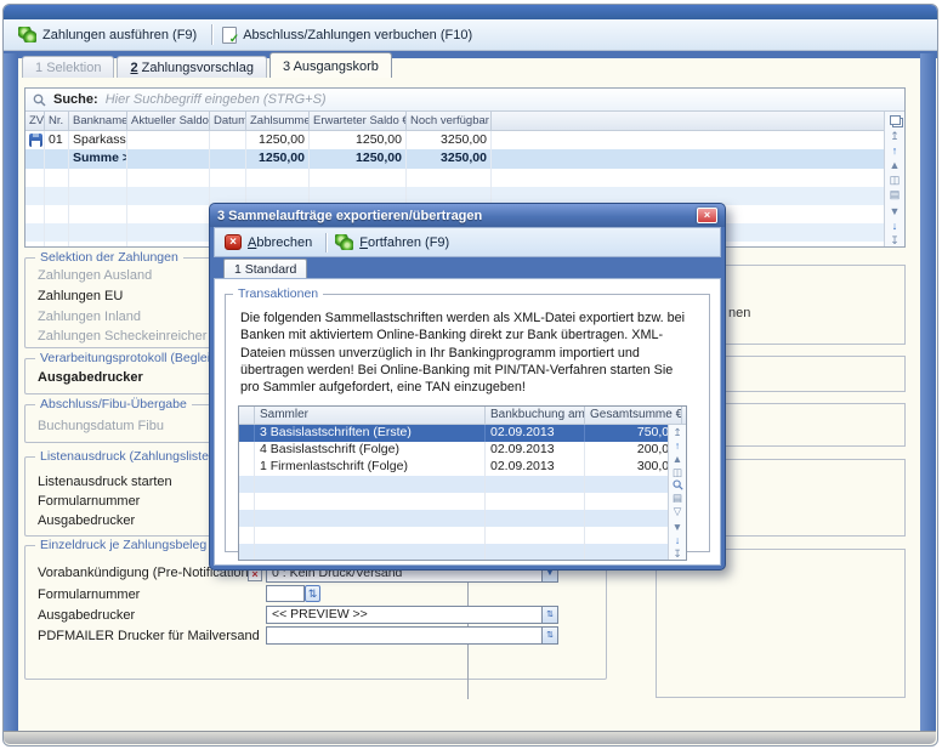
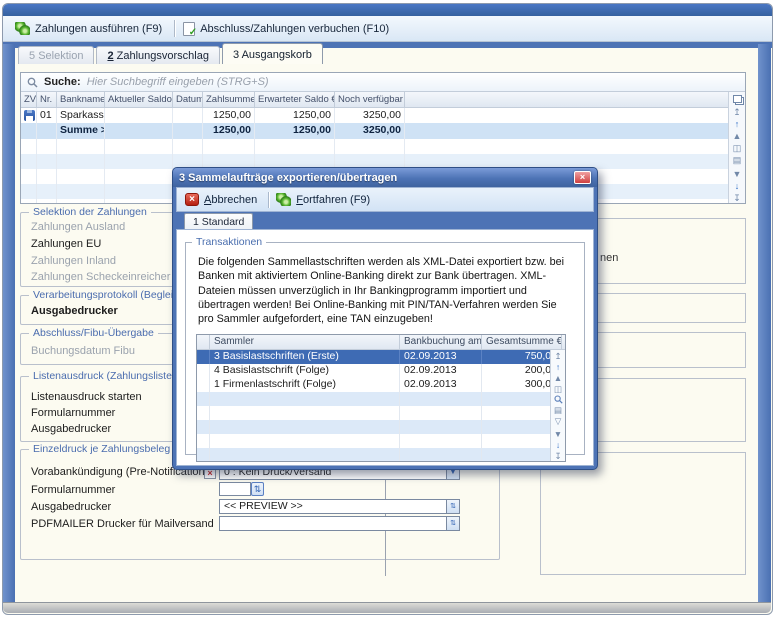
  Zahlungen ausführen (F9)
  ✓
  Abschluss/Zahlungen verbuchen (F10)
- 1 Selektion
+ 5 Selektion
  2 Zahlungsvorschlag
  3 Ausgangskorb
  Suche:
  Hier Suchbegriff eingeben (STRG+S)
  ZV
  Nr.
  Bankname
  Aktueller Saldo
  Datum
  Zahlsumme
  Erwarteter Saldo €
  Noch verfügbar
  01
  Sparkass
  1250,00
  1250,00
  3250,00
  Summe >
  1250,00
  1250,00
  3250,00
  ↥
  ↑
  ▲
  ◫
  ▤
  ▼
  ↓
  ↧
  Selektion der Zahlungen
  Zahlungen Ausland
  Zahlungen EU
  Zahlungen Inland
  Zahlungen Scheckeinreicher
  Verarbeitungsprotokoll (Begle
  Ausgabedrucker
  Abschluss/Fibu-Übergabe
  Buchungsdatum Fibu
  Listenausdruck (Zahlungsliste
  Listenausdruck starten
  Formularnummer
  Ausgabedrucker
  Vorabankündigung (Pre-Notification
  Formularnummer
  Ausgabedrucker
  PDFMAILER Drucker für Mailversand
  ×
  0 : Kein Druck/Versand
  ⇅
  << PREVIEW >>
  nen
  3 Sammelaufträge exportieren/übertragen
  ×
  ×
  Abbrechen
  Fortfahren (F9)
  1 Standard
  Transaktionen
- Die folgenden Sammellastschriften werden als XML-Datei exportiert bzw. bei Banken mit aktiviertem Online-Banking direkt zur Bank übertragen. XML-Dateien müssen unverzüglich in Ihr Bankingprogramm importiert und übertragen werden! Bei Online-Banking mit PIN/TAN-Verfahren starten Sie pro Sammler aufgefordert, eine TAN einzugeben!
+ Die folgenden Sammellastschriften werden als XML-Datei exportiert bzw. bei Banken mit aktiviertem Online-Banking direkt zur Bank übertragen. XML-Dateien müssen unverzüglich in Ihr Bankingprogramm importiert und übertragen werden! Bei Online-Banking mit PIN/TAN-Verfahren werden Sie pro Sammler aufgefordert, eine TAN einzugeben!
  Sammler
  Bankbuchung am
  Gesamtsumme €
  3 Basislastschriften (Erste)
  02.09.2013
  750,0
  4 Basislastschrift (Folge)
  02.09.2013
  200,0
  1 Firmenlastschrift (Folge)
  02.09.2013
  300,0
  ↥
  ↑
  ▲
  ◫
  ▤
  ▽
  ▼
  ↓
  ↧
